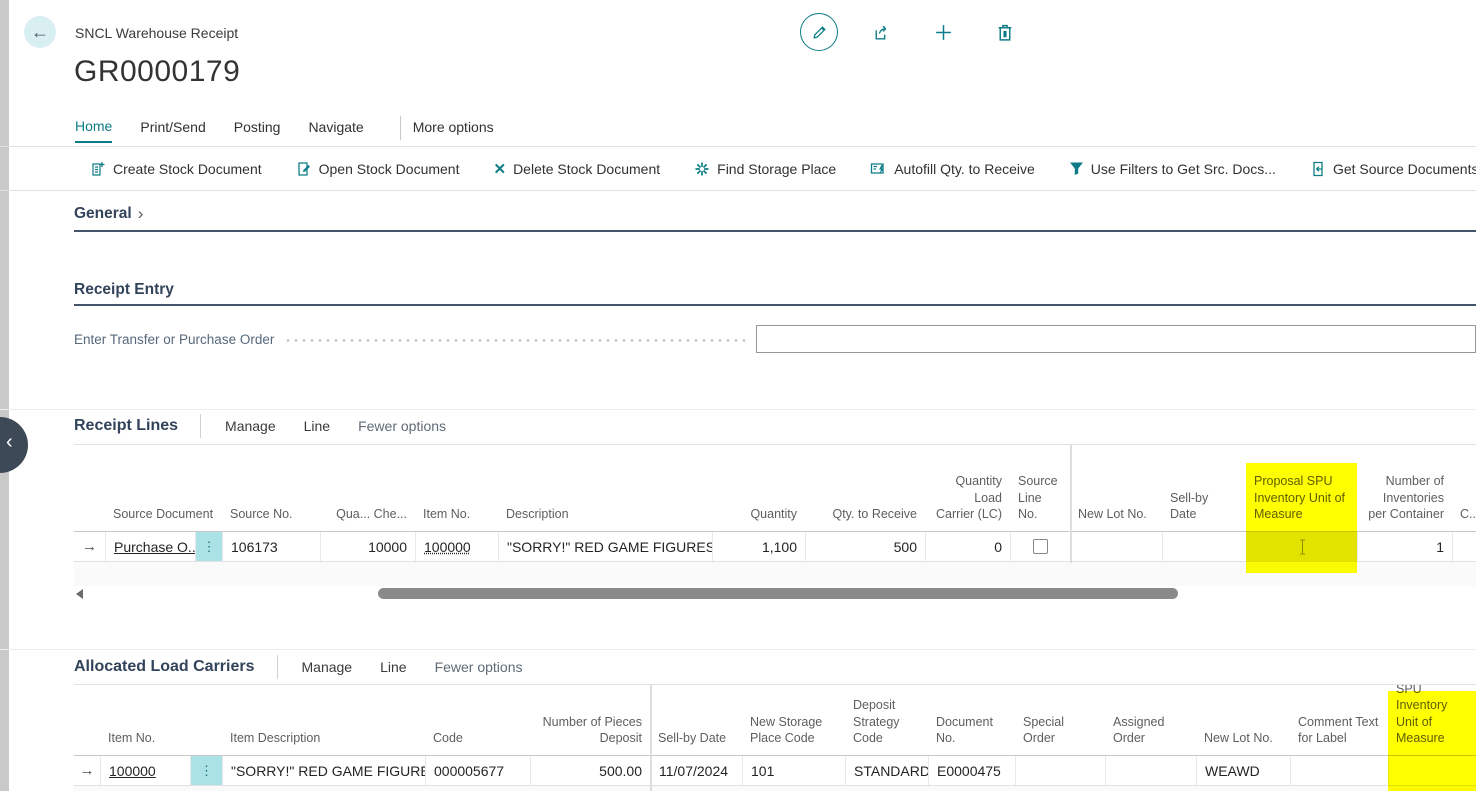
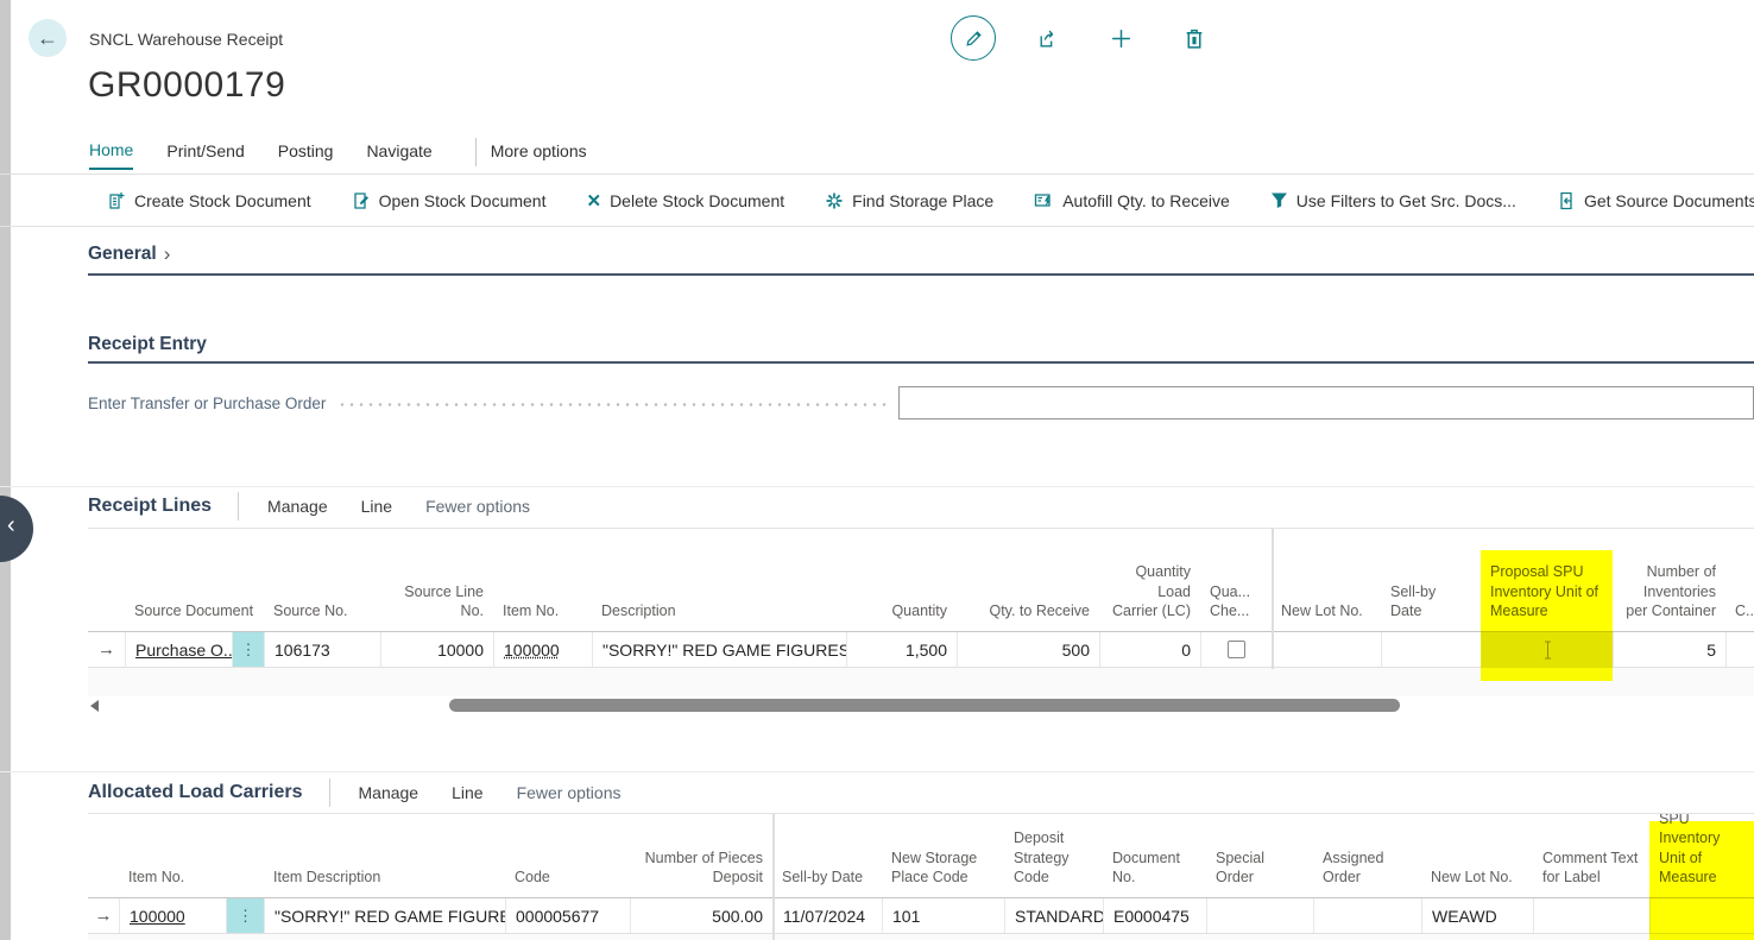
  ‹
  ←
  SNCL Warehouse Receipt
  GR0000179
  Home
  Print/Send
  Posting
  Navigate
  More options
  Create Stock Document
  Open Stock Document
  ✕
  Delete Stock Document
  Find Storage Place
  Autofill Qty. to Receive
  Use Filters to Get Src. Docs...
  Get Source Documents
  General
  ›
  Receipt Entry
  Enter Transfer or Purchase Order
  Receipt Lines
  Manage
  Line
  Fewer options
  Source Document
  Source No.
- Qua... Che...
+ Source Line No.
  Item No.
  Description
  Quantity
  Qty. to Receive
  Quantity Load Carrier (LC)
- Source Line No.
+ Qua... Che...
  New Lot No.
  Sell-by Date
  Number of Inventories per Container
  C..
  →
  Purchase O..
  ⋮
  106173
  10000
  100000
  "SORRY!" RED GAME FIGURES
- 1,100
+ 1,500
  500
  0
- 1
+ 5
  Allocated Load Carriers
  Manage
  Line
  Fewer options
  Item No.
  Item Description
  Code
  Number of Pieces Deposit
  Sell-by Date
  New Storage Place Code
  Deposit Strategy Code
  Document No.
  Special Order
  Assigned Order
  New Lot No.
  Comment Text for Label
  →
  100000
  ⋮
  "SORRY!" RED GAME FIGUR
  000005677
  500.00
  11/07/2024
  101
  STANDARD
  E0000475
  WEAWD
